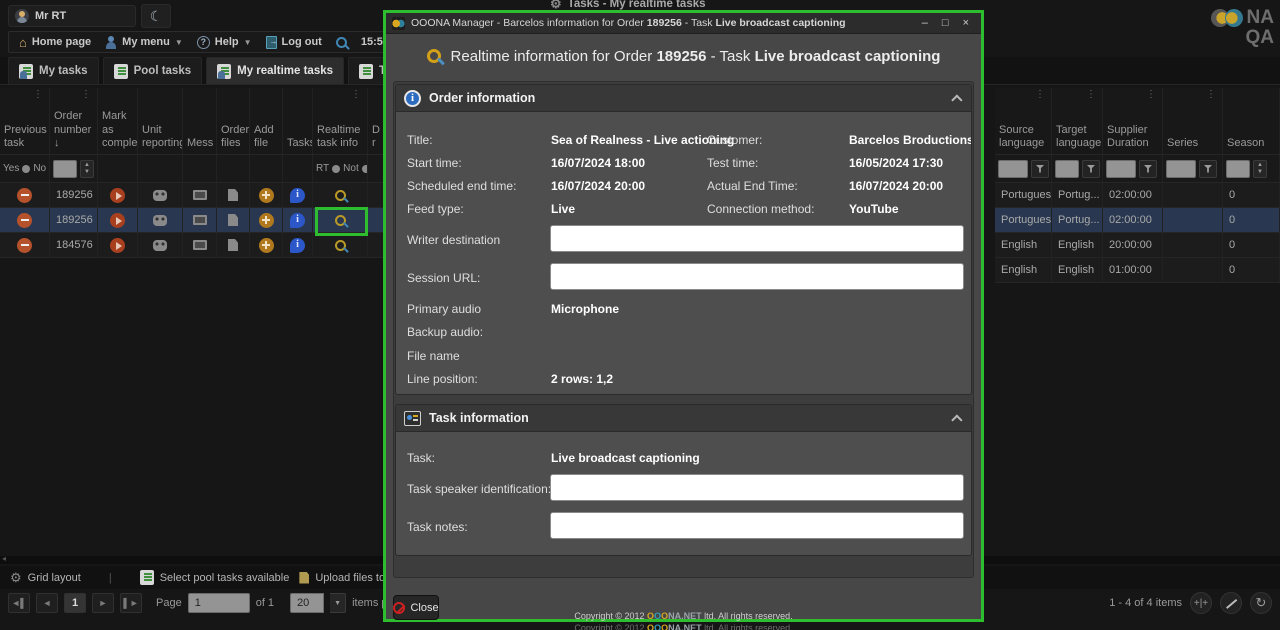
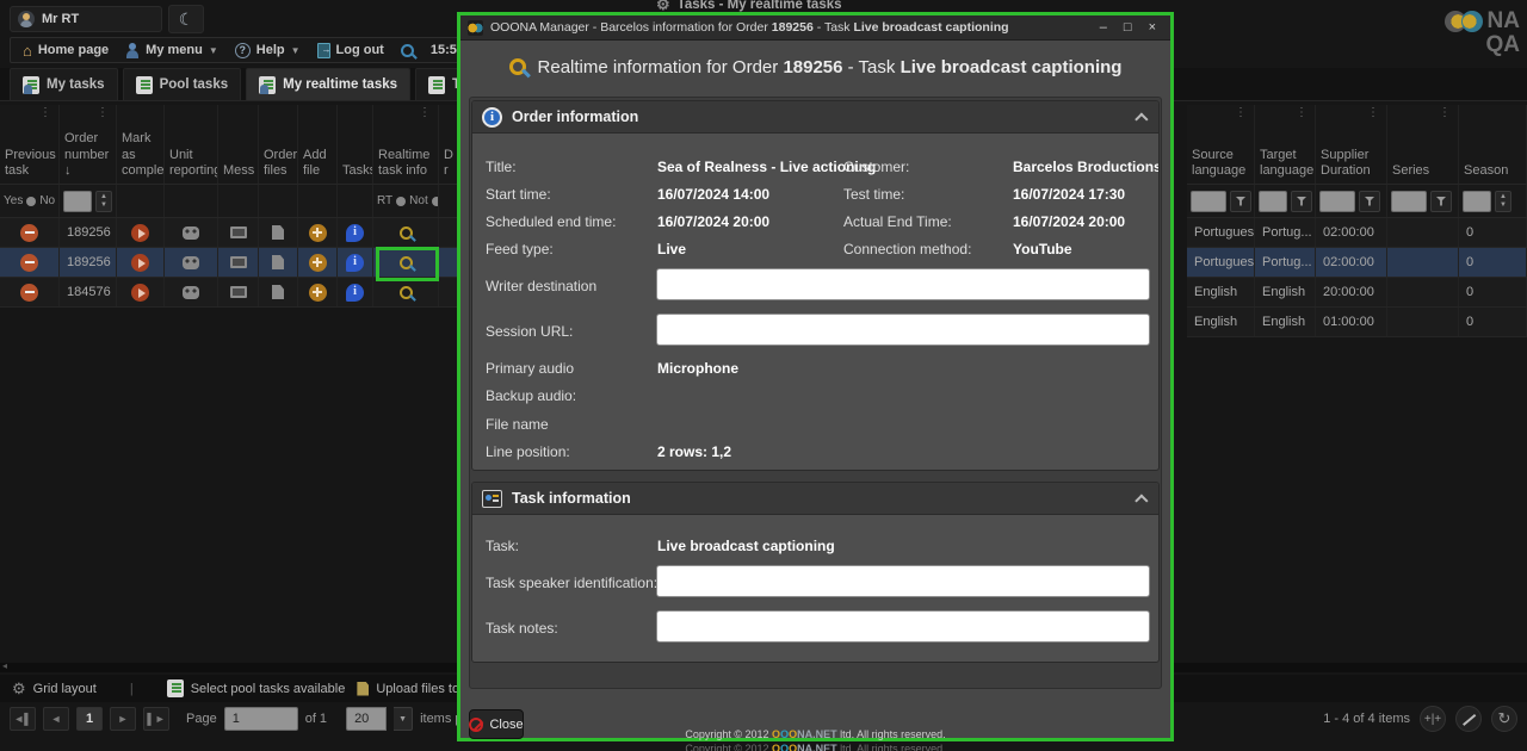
  Mr RT
  ☾
  ⌂
  Home page
  My menu
  ▼
  ?
  Help
  ▼
  Log out
  ⚙
  Tasks - My realtime tasks
  NA
  QA
  My tasks
  Pool tasks
  My realtime tasks
  ⋮
  Previous task
  ⋮
  Order number
  ↓
  Mark as comple
  Unit reportin
  Mess
  Order files
  Add file
  Task
  ⋮
  Realtime task info
  D r
  Yes
  No
  RT
  Not
  189256
  189256
  184576
  ⋮
  Source language
  ⋮
  Target language
  ⋮
  Supplier Duration
  ⋮
  Series
  Season
  Portugues
  Portug...
  02:00:00
  0
  Portugues
  Portug...
  02:00:00
  0
  English
  English
  20:00:00
  0
  English
  English
  01:00:00
  0
  ⚙
  Grid layout
  |
  Select pool tasks available
  ◄▌
  ◄
  1
  ►
  ▌►
  Page
  1
  of 1
  20
  1 - 4 of 4 items
  +|+
  ↻
  Copyright © 2012 OOONA.NET ltd. All rights reserved.
  OOONA Manager - Barcelos information for Order 189256 - Task Live broadcast captioning
  –
  □
  ×
  Realtime information for Order 189256 - Task Live broadcast captioning
  i
  Order information
  Title:
  Sea of Realness - Live actioning
  Customer:
  Barcelos Broductions
  Start time:
- 16/07/2024 18:00
+ 16/07/2024 14:00
  Test time:
- 16/05/2024 17:30
+ 16/07/2024 17:30
  Scheduled end time:
  16/07/2024 20:00
  Actual End Time:
  16/07/2024 20:00
  Feed type:
  Live
  Connection method:
  YouTube
  Writer destination
  Session URL:
  Primary audio
  Microphone
  Backup audio:
  File name
  Line position:
  2 rows: 1,2
  Task information
  Task:
  Live broadcast captioning
  Task speaker identification
  Task notes:
  Close
  Copyright © 2012 OOONA.NET ltd. All rights reserved.
